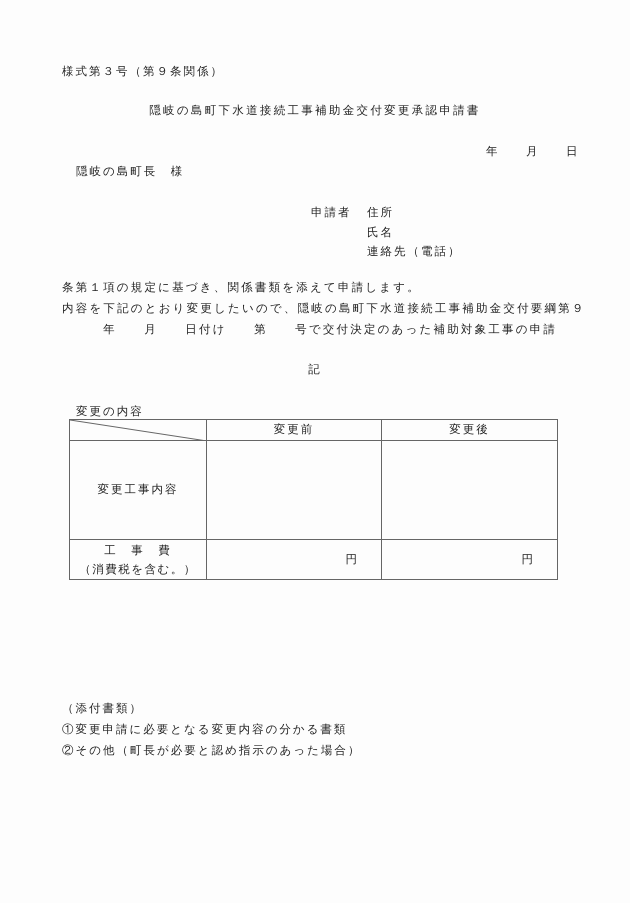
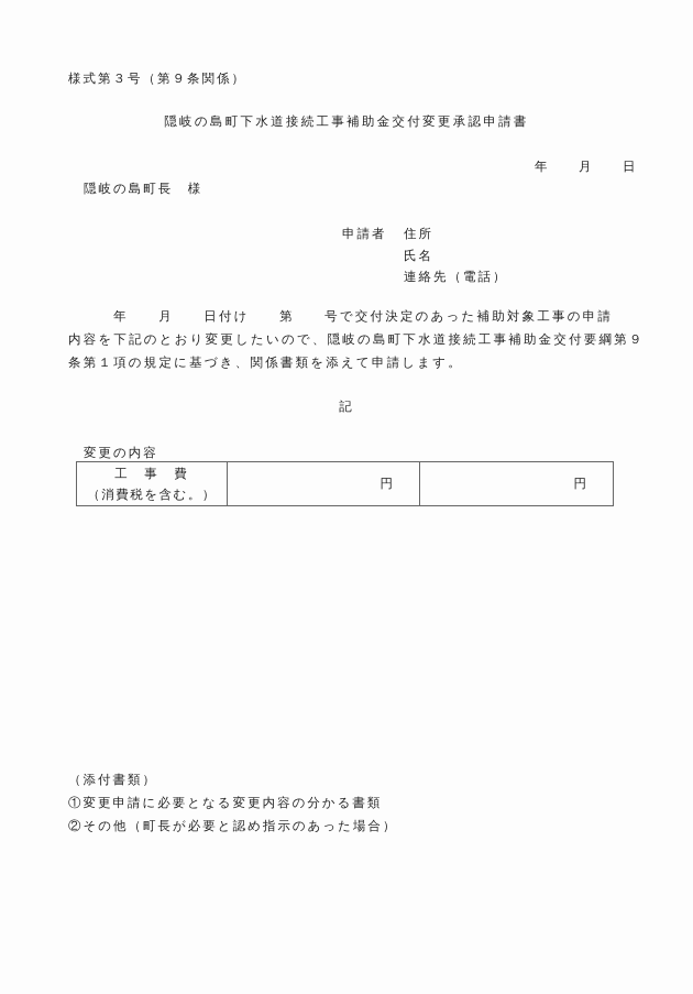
  様式第３号（第９条関係）
  隠岐の島町下水道接続工事補助金交付変更承認申請書
  年 月 日
  隠岐の島町長 様
  申請者
  住所
  氏名
  連絡先（電話）
- 条第１項の規定に基づき、関係書類を添えて申請します。
+ 年 月 日付け 第 号で交付決定のあった補助対象工事の申請
  内容を下記のとおり変更したいので、隠岐の島町下水道接続工事補助金交付要綱第９
- 年 月 日付け 第 号で交付決定のあった補助対象工事の申請
+ 条第１項の規定に基づき、関係書類を添えて申請します。
  記
  変更の内容
- 	変更前	変更後
- 変更工事内容
  工 事 費 （消費税を含む。）	円	円
  （添付書類）
  ①変更申請に必要となる変更内容の分かる書類
  ②その他（町長が必要と認め指示のあった場合）
